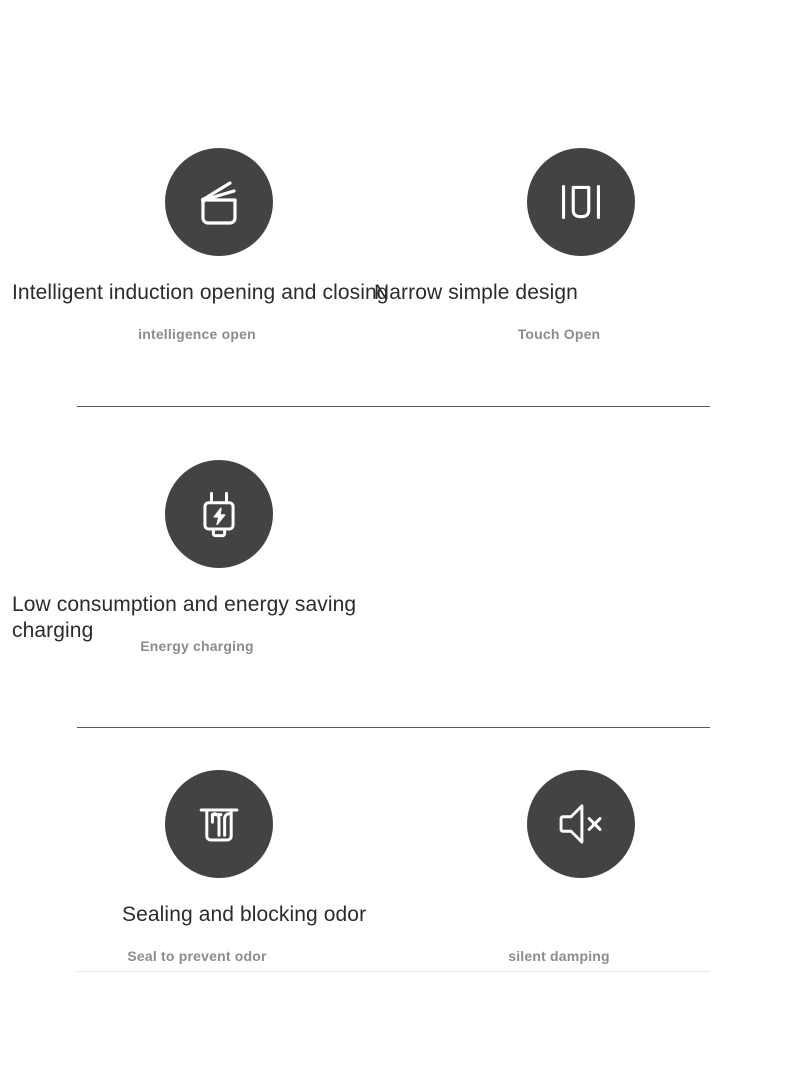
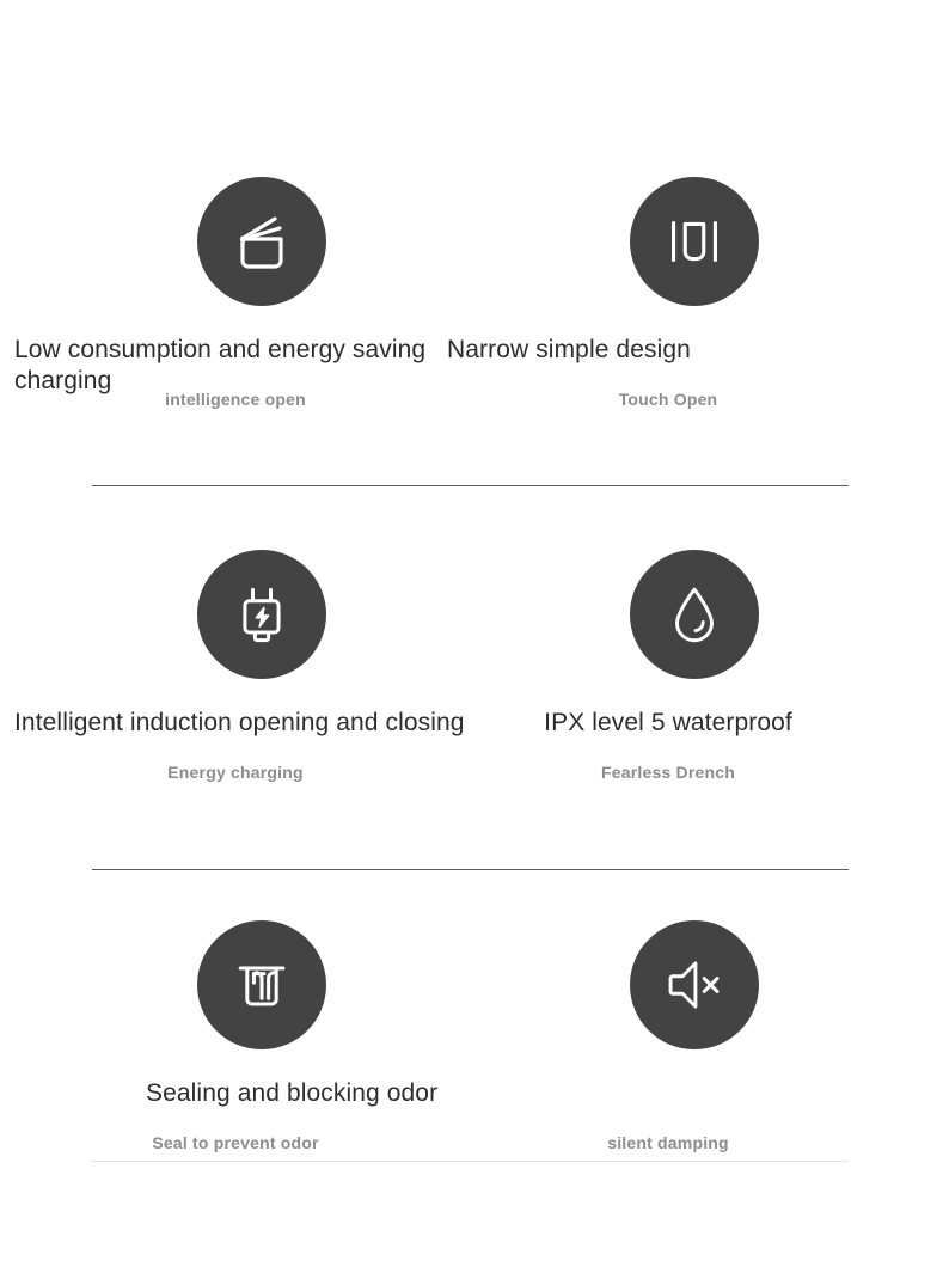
- Intelligent induction opening and closing
+ Low consumption and energy saving charging
  intelligence open
  Narrow simple design
  Touch Open
- Low consumption and energy saving charging
+ Intelligent induction opening and closing
  Energy charging
+ IPX level 5 waterproof
+ Fearless Drench
  Sealing and blocking odor
  Seal to prevent odor
  silent damping
